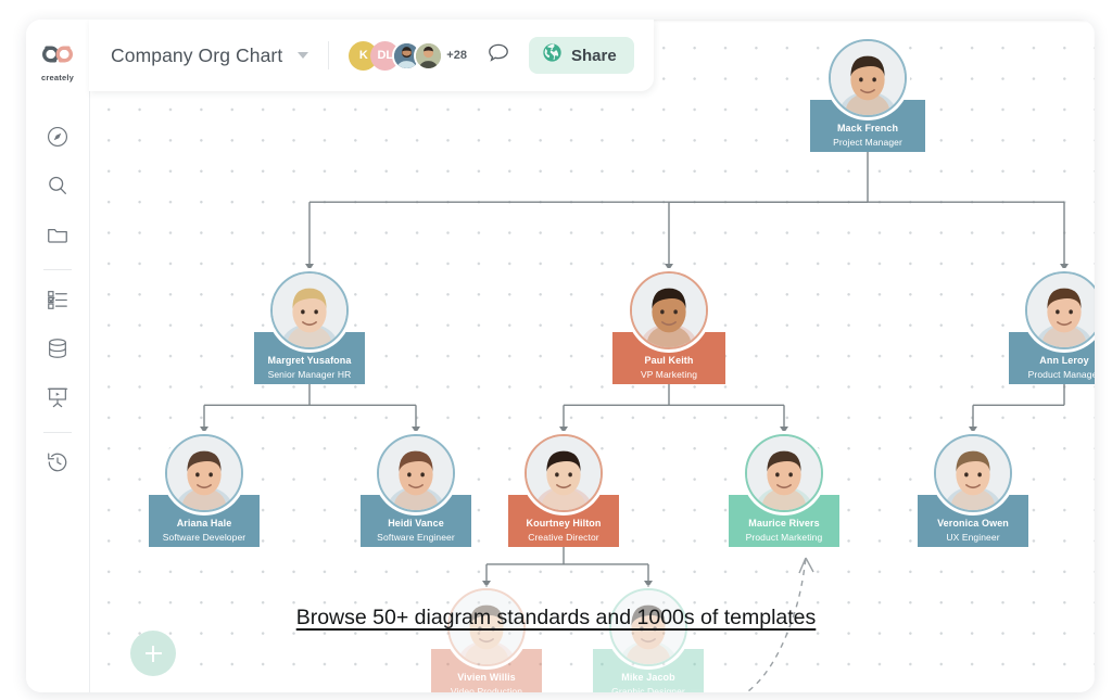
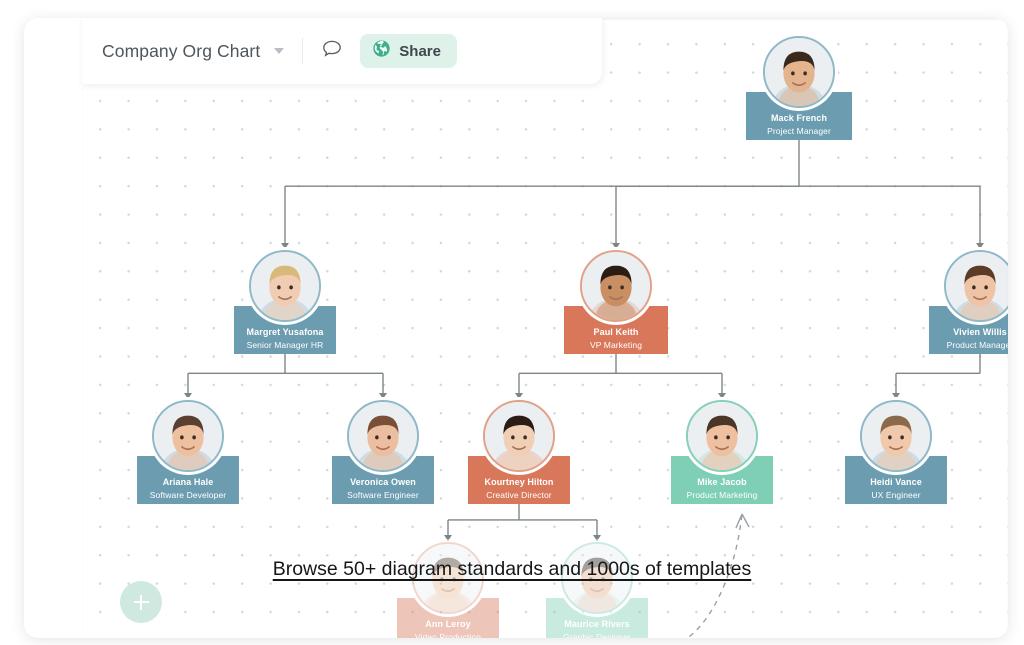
  Mack French
  Project Manager
  Margret Yusafona
  Senior Manager HR
  Paul Keith
  VP Marketing
- Ann Leroy
+ Vivien Willis
  Product Manag
  Ariana Hale
  Software Developer
- Heidi Vance
+ Veronica Owen
  Software Engineer
  Kourtney Hilton
  Creative Director
- Maurice Rivers
+ Mike Jacob
  Product Marketing
- Veronica Owen
+ Heidi Vance
  UX Engineer
- Vivien Willis
+ Ann Leroy
  Video Production
- Mike Jacob
+ Maurice Rivers
  Graphic Designer
- creately
  Company Org Chart
- K
- DL
- +28
  Share
  Browse 50+ diagram standards and 1000s of templates
